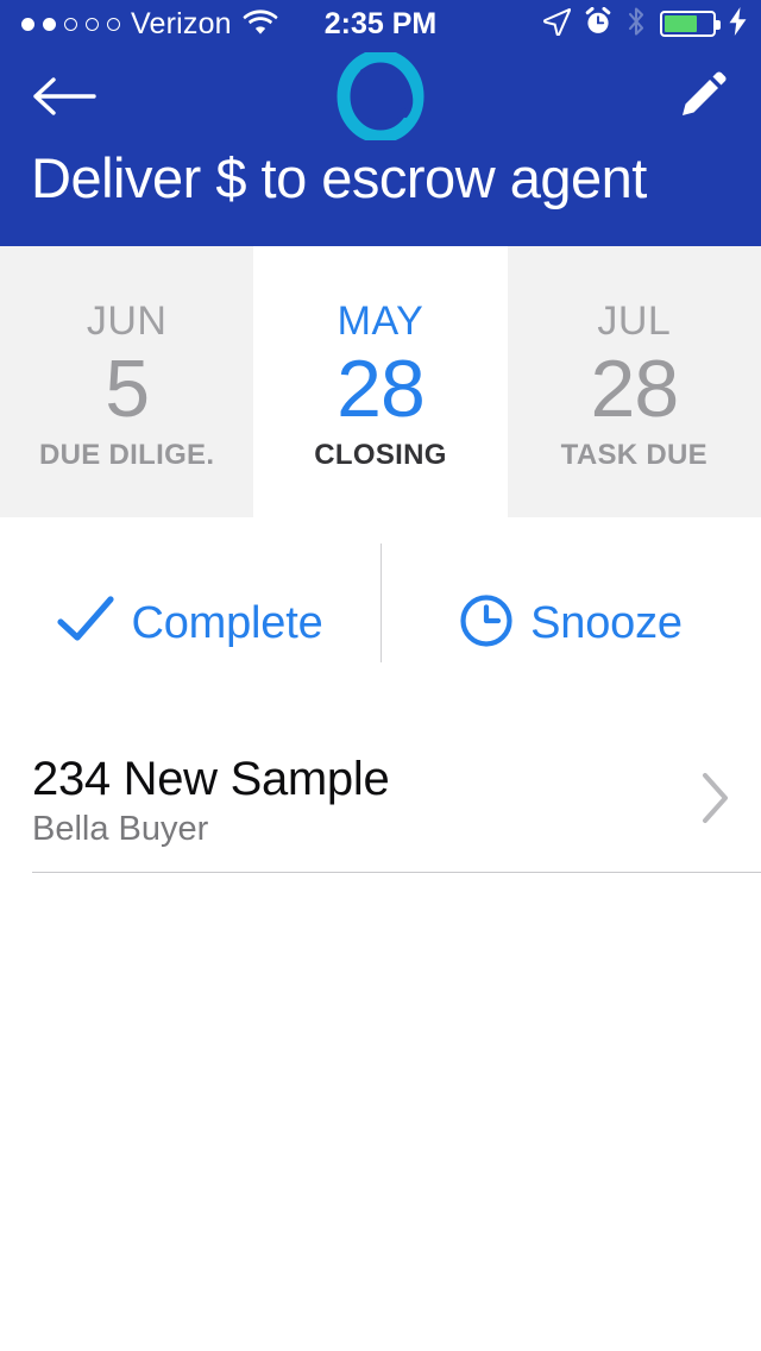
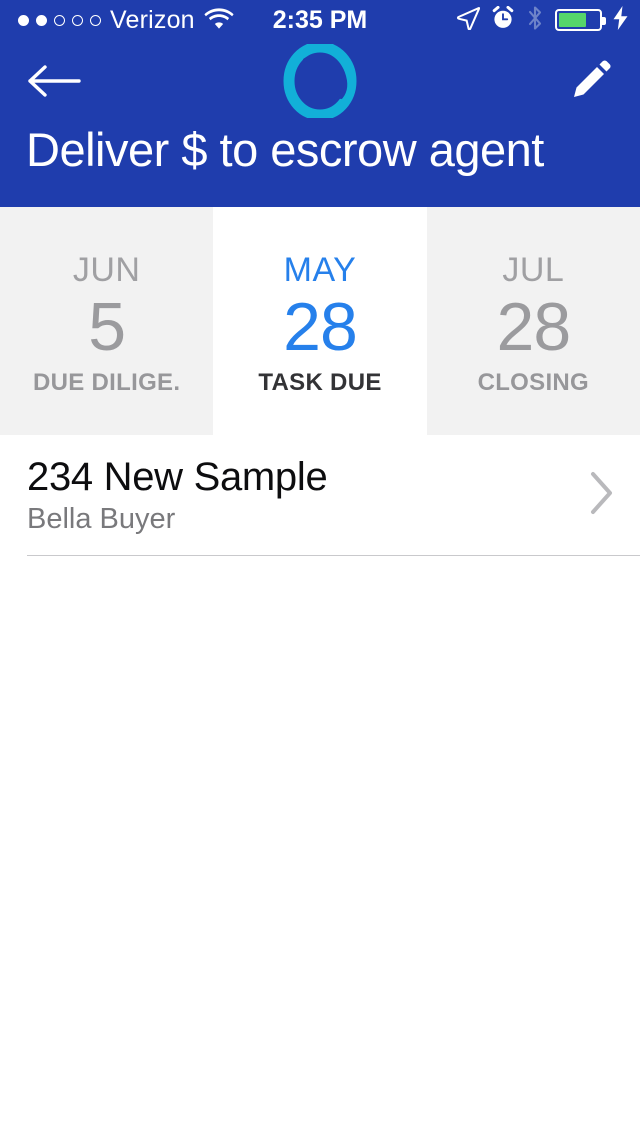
  Verizon
  2:35 PM
  Deliver $ to escrow agent
  JUN
  5
  DUE DILIGE.
  MAY
  28
- CLOSING
+ TASK DUE
  JUL
  28
- TASK DUE
+ CLOSING
- Complete
- Snooze
  234 New Sample
  Bella Buyer
